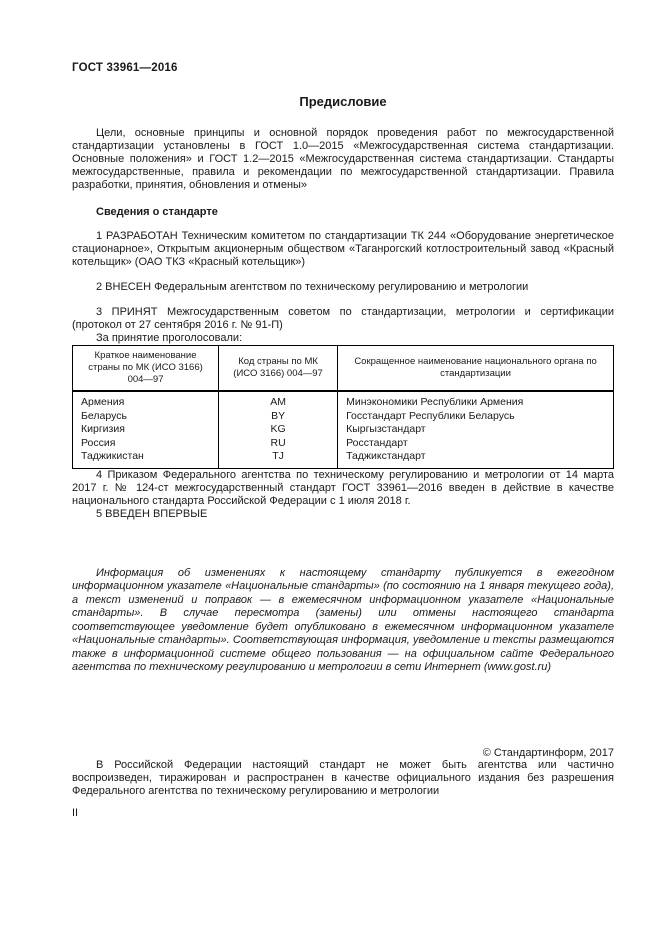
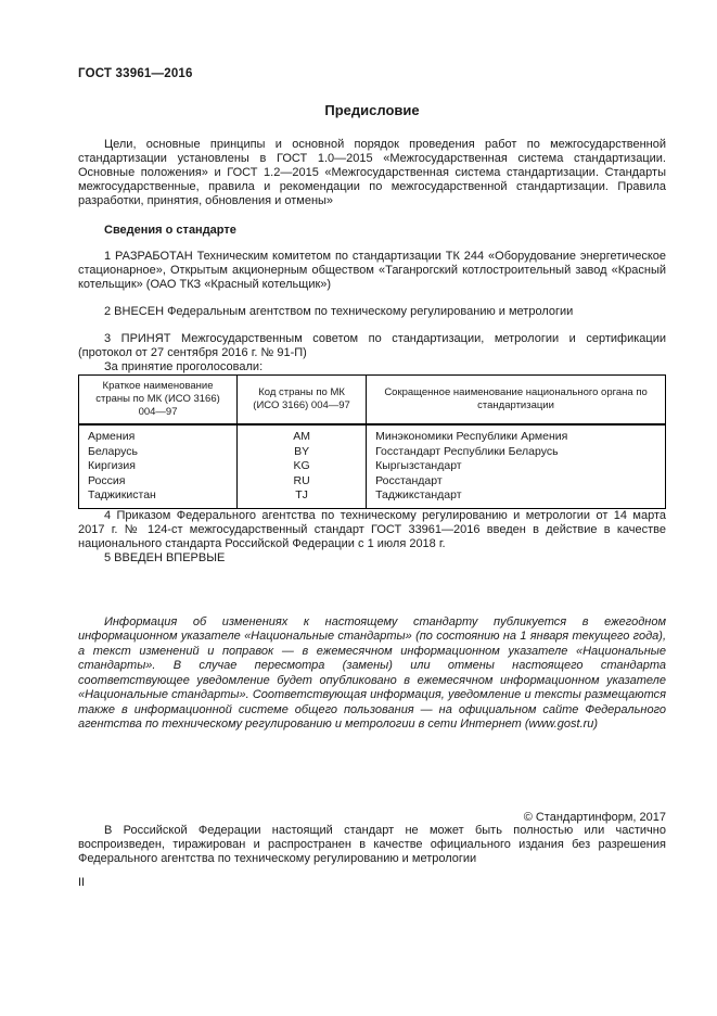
  ГОСТ 33961—2016
  Предисловие
  Цели, основные принципы и основной порядок проведения работ по межгосударственной стандартизации установлены в ГОСТ 1.0—2015 «Межгосударственная система стандартизации. Основные положения» и ГОСТ 1.2—2015 «Межгосударственная система стандартизации. Стандарты межгосударственные, правила и рекомендации по межгосударственной стандартизации. Правила разработки, принятия, обновления и отмены»
  Сведения о стандарте
  1 РАЗРАБОТАН Техническим комитетом по стандартизации ТК 244 «Оборудование энергетическое стационарное», Открытым акционерным обществом «Таганрогский котлостроительный завод «Красный котельщик» (ОАО ТКЗ «Красный котельщик»)
  2 ВНЕСЕН Федеральным агентством по техническому регулированию и метрологии
  3 ПРИНЯТ Межгосударственным советом по стандартизации, метрологии и сертификации (протокол от 27 сентября 2016 г. № 91-П)
  За принятие проголосовали:
  Краткое наименование страны по МК (ИСО 3166) 004—97	Код страны по МК (ИСО 3166) 004—97	Сокращенное наименование национального органа по стандартизации
  Армения	AM	Минэкономики Республики Армения
  Беларусь	BY	Госстандарт Республики Беларусь
  Киргизия	KG	Кыргызстандарт
  Россия	RU	Росстандарт
  Таджикистан	TJ	Таджикстандарт
  4 Приказом Федерального агентства по техническому регулированию и метрологии от 14 марта 2017 г. № 124-ст межгосударственный стандарт ГОСТ 33961—2016 введен в действие в качестве национального стандарта Российской Федерации с 1 июля 2018 г.
  5 ВВЕДЕН ВПЕРВЫЕ
  Информация об изменениях к настоящему стандарту публикуется в ежегодном информационном указателе «Национальные стандарты» (по состоянию на 1 января текущего года), а текст изменений и поправок — в ежемесячном информационном указателе «Национальные стандарты». В случае пересмотра (замены) или отмены настоящего стандарта соответствующее уведомление будет опубликовано в ежемесячном информационном указателе «Национальные стандарты». Соответствующая информация, уведомление и тексты размещаются также в информационной системе общего пользования — на официальном сайте Федерального агентства по техническому регулированию и метрологии в сети Интернет (www.gost.ru)
  © Стандартинформ, 2017
- В Российской Федерации настоящий стандарт не может быть агентства или частично воспроизведен, тиражирован и распространен в качестве официального издания без разрешения Федерального агентства по техническому регулированию и метрологии
+ В Российской Федерации настоящий стандарт не может быть полностью или частично воспроизведен, тиражирован и распространен в качестве официального издания без разрешения Федерального агентства по техническому регулированию и метрологии
  II
